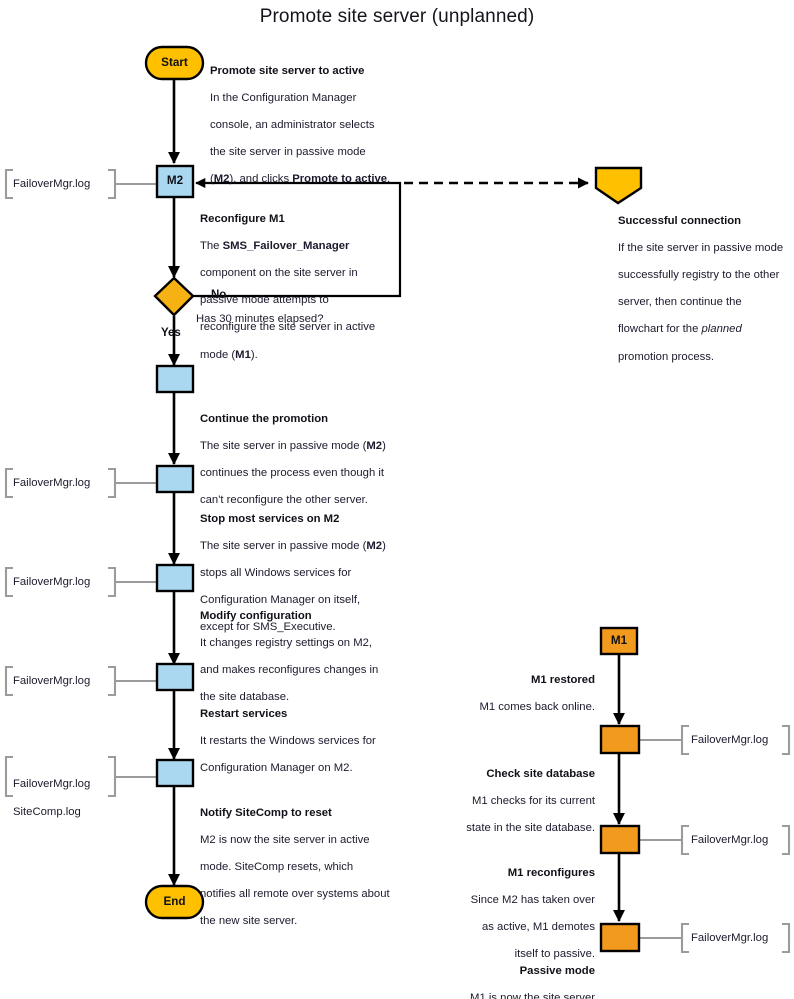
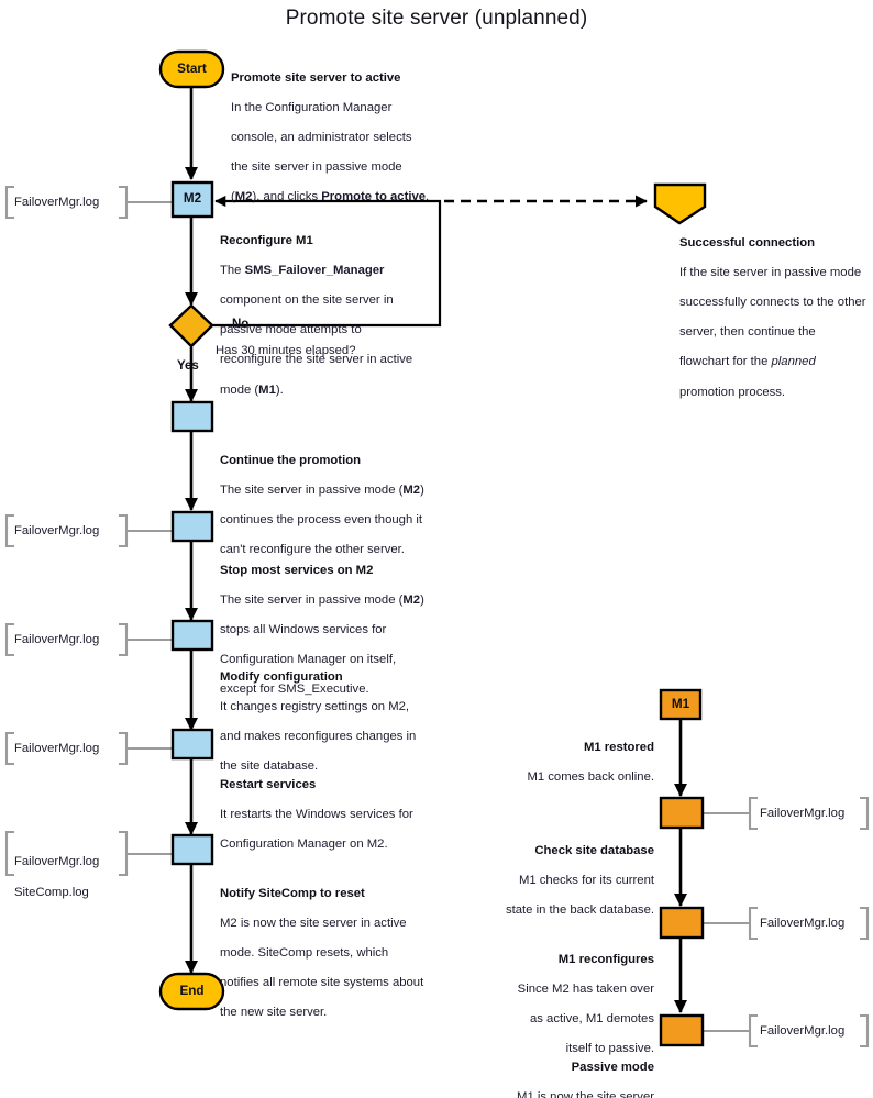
  Promote site server (unplanned)
  Start
  M2
  End
  M1
  No
  Has 30 minutes elapsed?
  Yes
  Promote site server to active
  In the Configuration Manager
  console, an administrator selects
  the site server in passive mode
  (M2), and clicks Promote to active.
  Reconfigure M1
  The SMS_Failover_Manager
  component on the site server in
  passive mode attempts to
  reconfigure the site server in active
  mode (M1).
  Successful connection
  If the site server in passive mode
- successfully registry to the other
+ successfully connects to the other
  server, then continue the
  flowchart for the planned
  promotion process.
  Continue the promotion
  The site server in passive mode (M2)
  continues the process even though it
  can't reconfigure the other server.
  Stop most services on M2
  The site server in passive mode (M2)
  stops all Windows services for
  Configuration Manager on itself,
  except for SMS_Executive.
  Modify configuration
  It changes registry settings on M2,
  and makes reconfigures changes in
  the site database.
  Restart services
  It restarts the Windows services for
  Configuration Manager on M2.
  Notify SiteComp to reset
  M2 is now the site server in active
  mode. SiteComp resets, which
- notifies all remote over systems about
+ notifies all remote site systems about
  the new site server.
  M1 restored
  M1 comes back online.
  Check site database
  M1 checks for its current
- state in the site database.
+ state in the back database.
  M1 reconfigures
  Since M2 has taken over
  as active, M1 demotes
  itself to passive.
  Passive mode
  M1 is now the site server
  FailoverMgr.log
  FailoverMgr.log
  FailoverMgr.log
  FailoverMgr.log
  FailoverMgr.log
  SiteComp.log
  FailoverMgr.log
  FailoverMgr.log
  FailoverMgr.log
